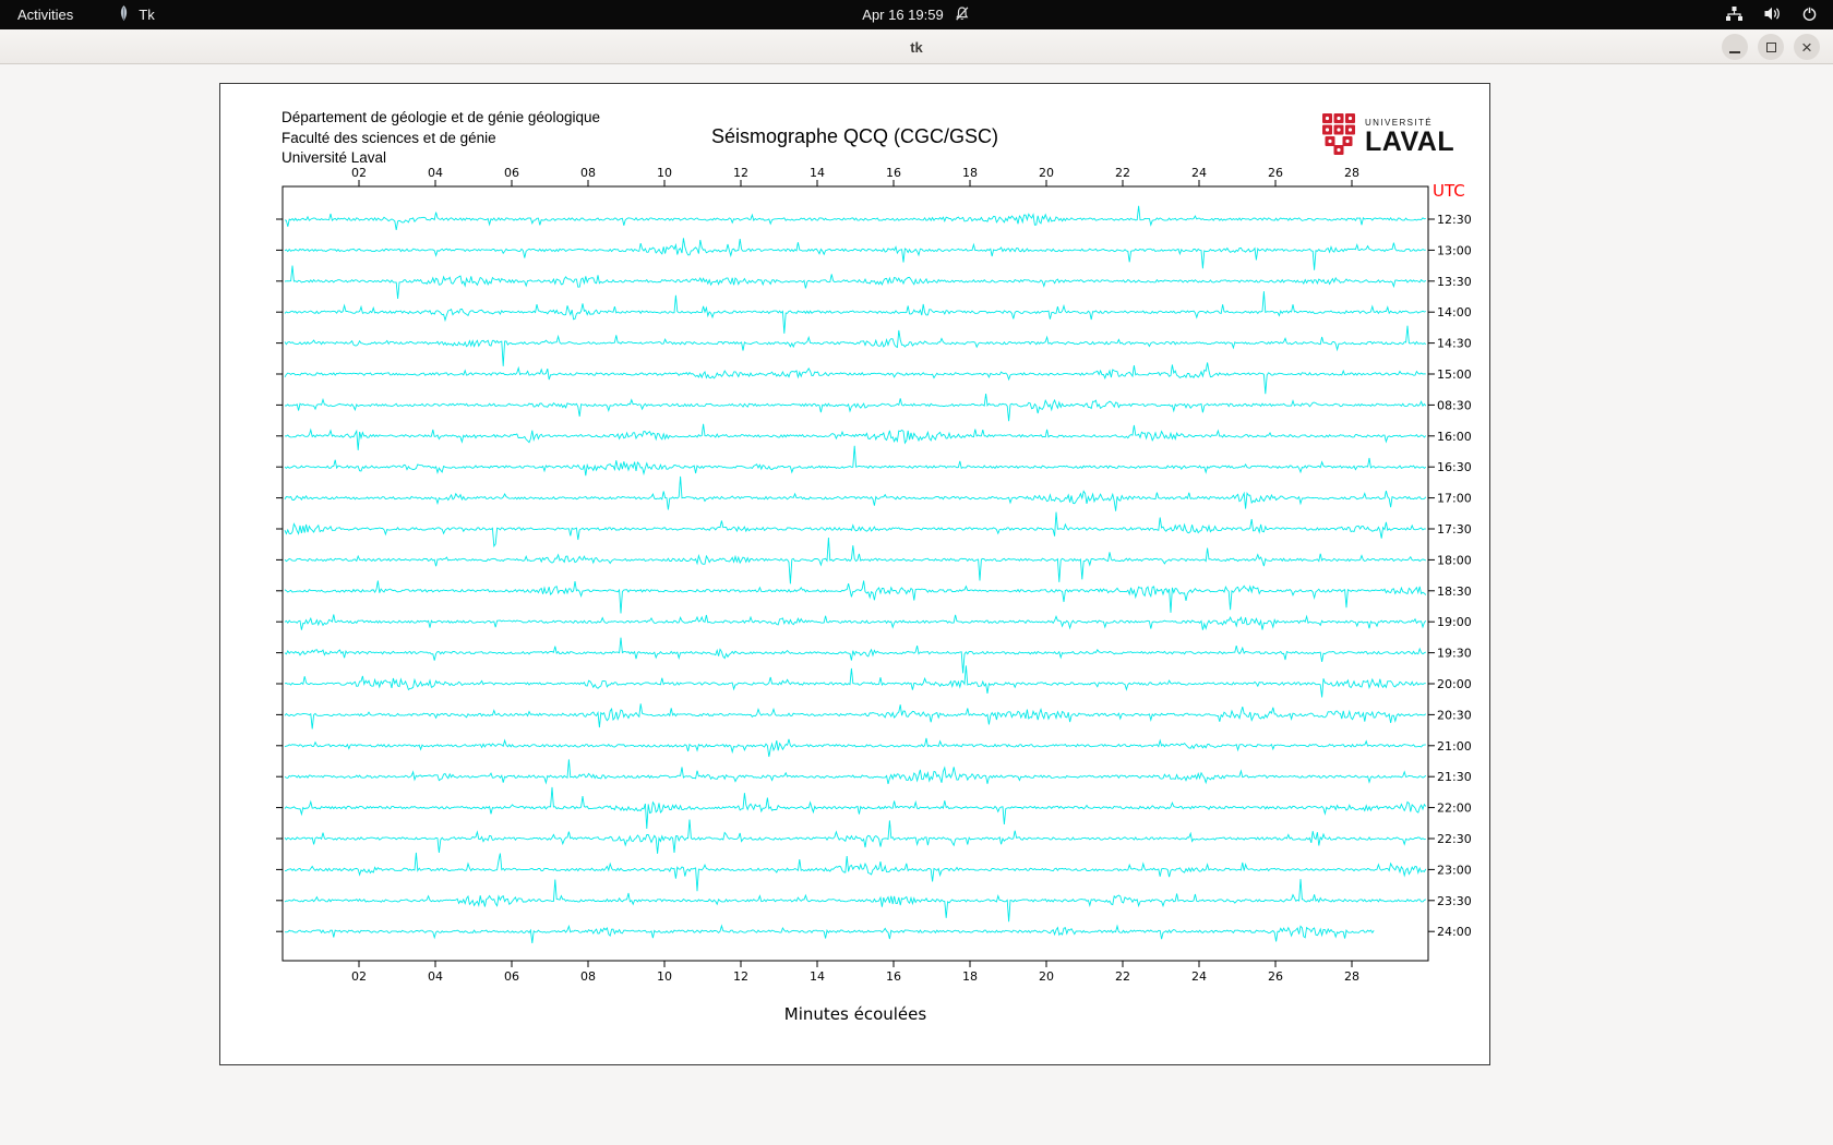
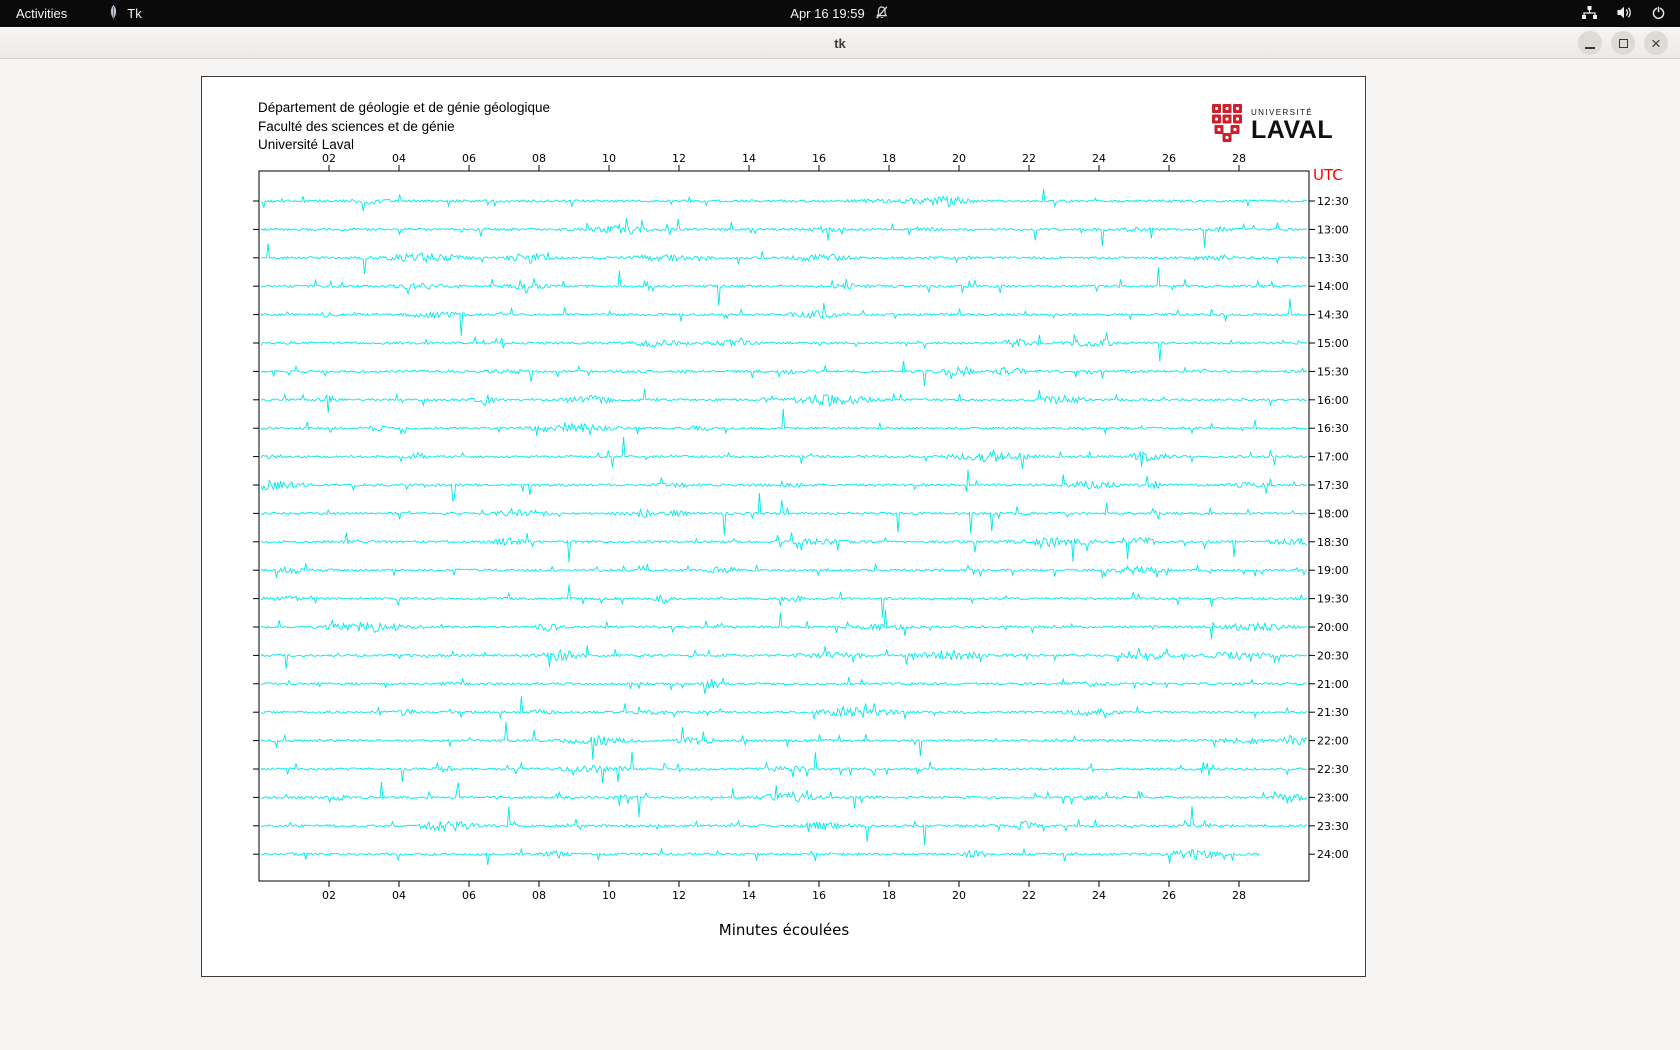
  Activities
  Tk
  Apr 16 19:59
  tk
  ×
  Département de géologie et de génie géologique
  Faculté des sciences et de génie
  Université Laval
- Séismographe QCQ (CGC/GSC)
  UNIVERSITÉ
  LAVAL
  02
  02
  04
  04
  06
  06
  08
  08
  10
  10
  12
  12
  14
  14
  16
  16
  18
  18
  20
  20
  22
  22
  24
  24
  26
  26
  28
  28
  12:30
  13:00
  13:30
  14:00
  14:30
  15:00
- 08:30
+ 15:30
  16:00
  16:30
  17:00
  17:30
  18:00
  18:30
  19:00
  19:30
  20:00
  20:30
  21:00
  21:30
  22:00
  22:30
  23:00
  23:30
  24:00
  UTC
  Minutes écoulées
